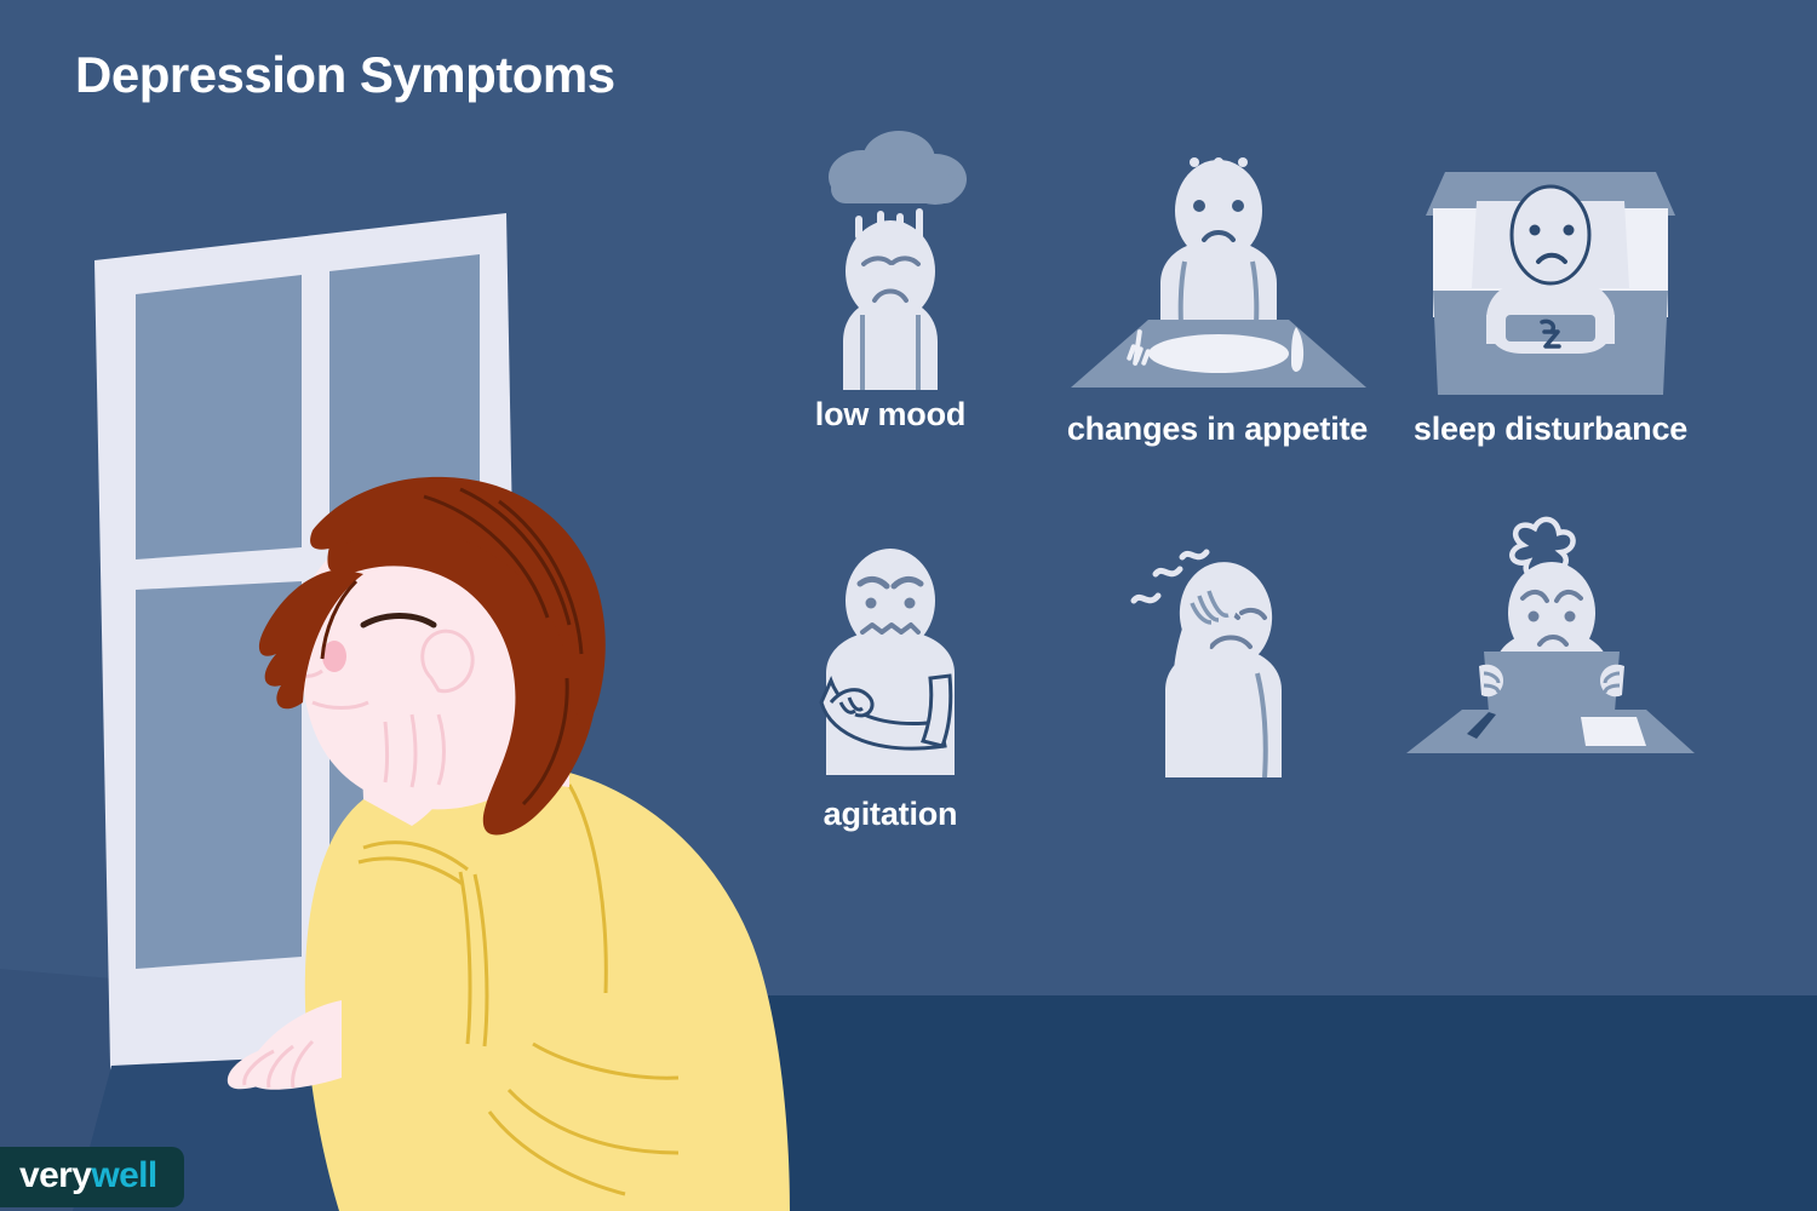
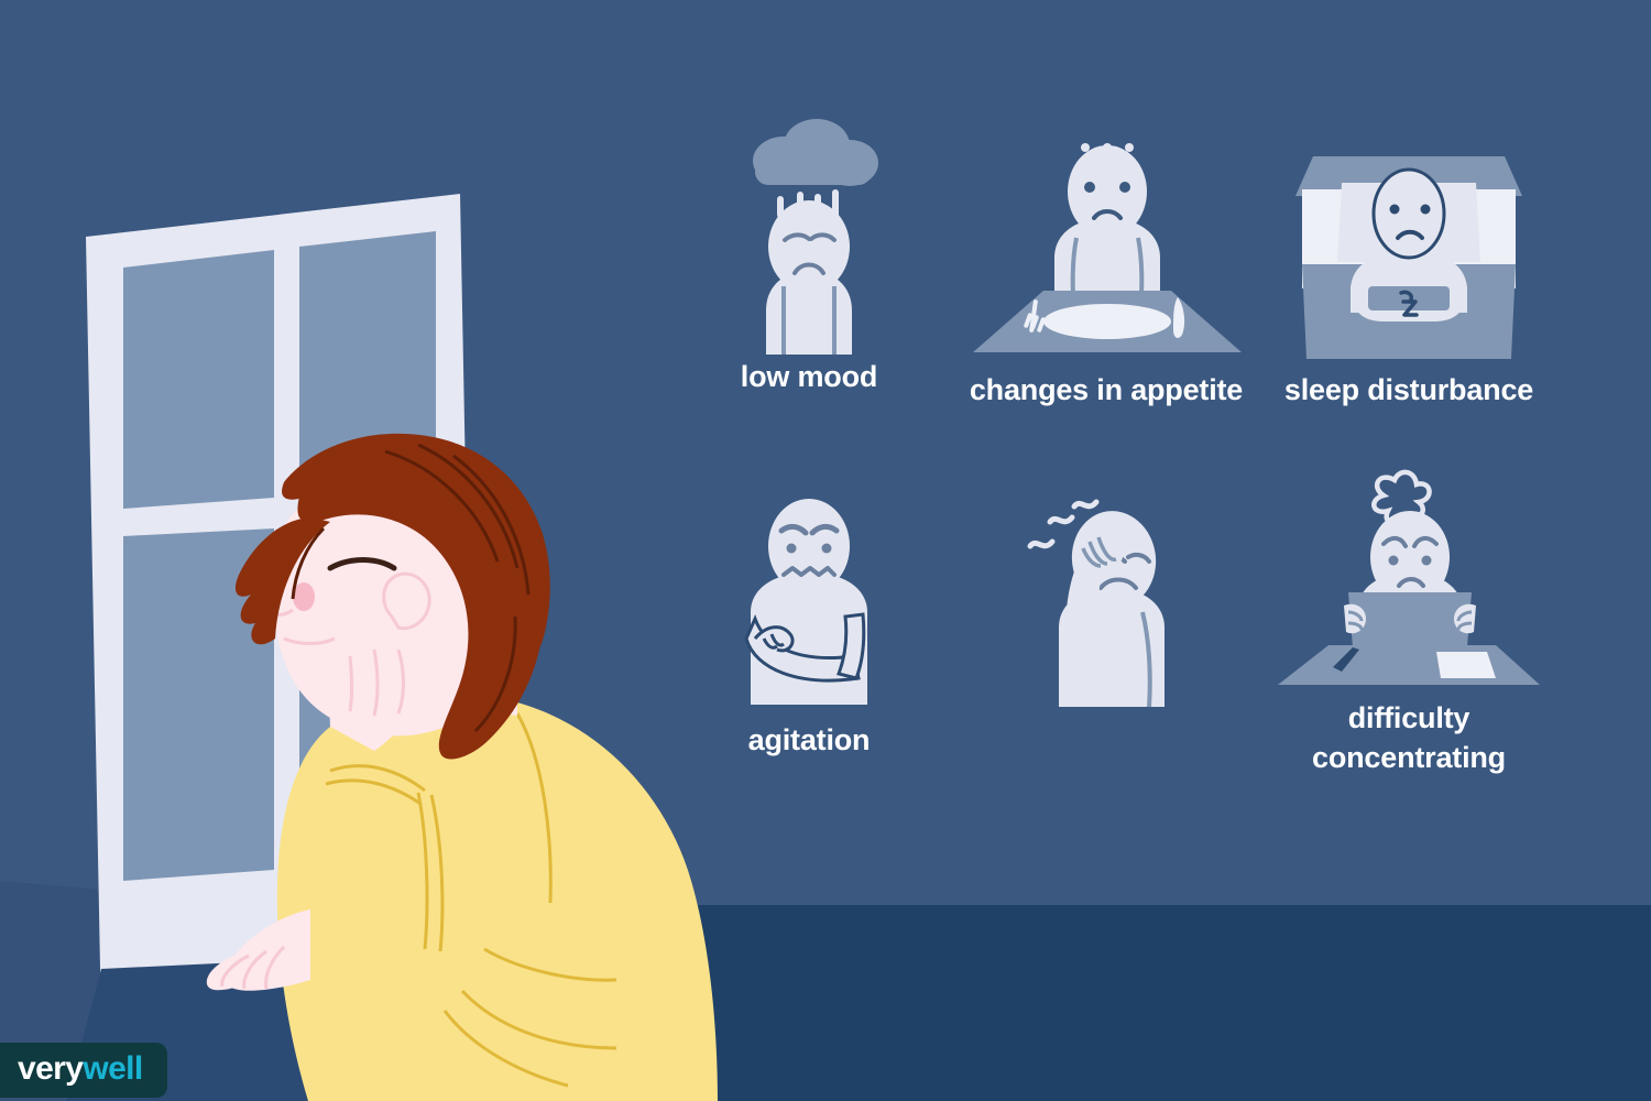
- Depression Symptoms
  low mood
  changes in appetite
  sleep disturbance
  agitation
+ difficulty concentrating
  verywell
